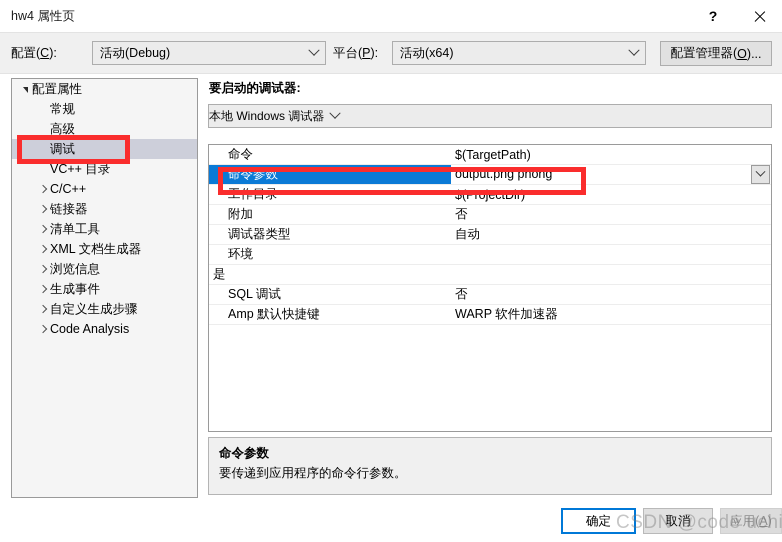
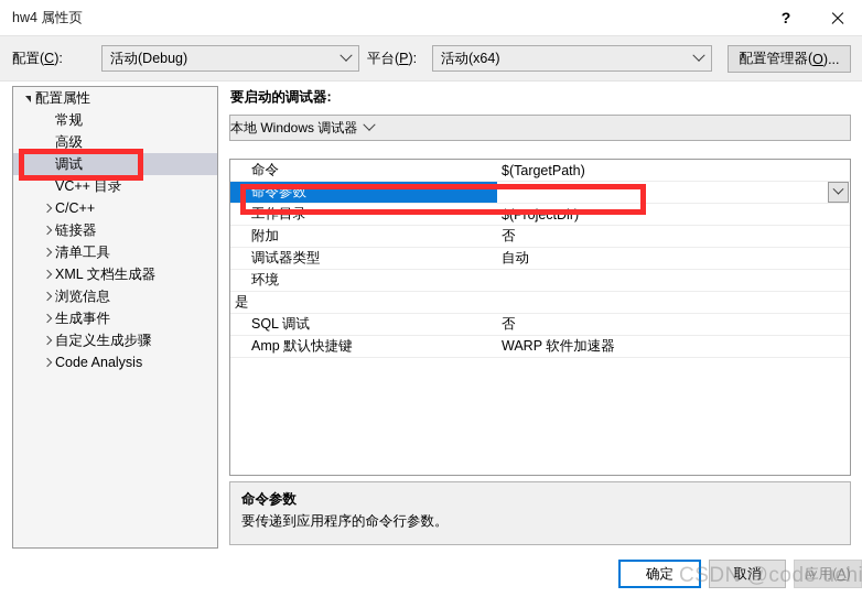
  hw4 属性页
  ?
  配置(C):
  活动(Debug)
  平台(P):
  活动(x64)
  配置管理器(
  O
  )...
  配置属性
  常规
  高级
  调试
  VC++ 目录
  C/C++
  链接器
  清单工具
  XML 文档生成器
  浏览信息
  生成事件
  自定义生成步骤
  Code Analysis
  要启动的调试器:
  本地 Windows 调试器
  命令
  $(TargetPath)
  命令参数
- output.png phong
  工作目录
  $(ProjectDir)
  附加
  否
  调试器类型
  自动
  环境
  是
  SQL 调试
  否
  Amp 默认快捷键
  WARP 软件加速器
  命令参数
  要传递到应用程序的命令行参数。
  确定
  取消
  应用(A)
  CSDN @code uchi
